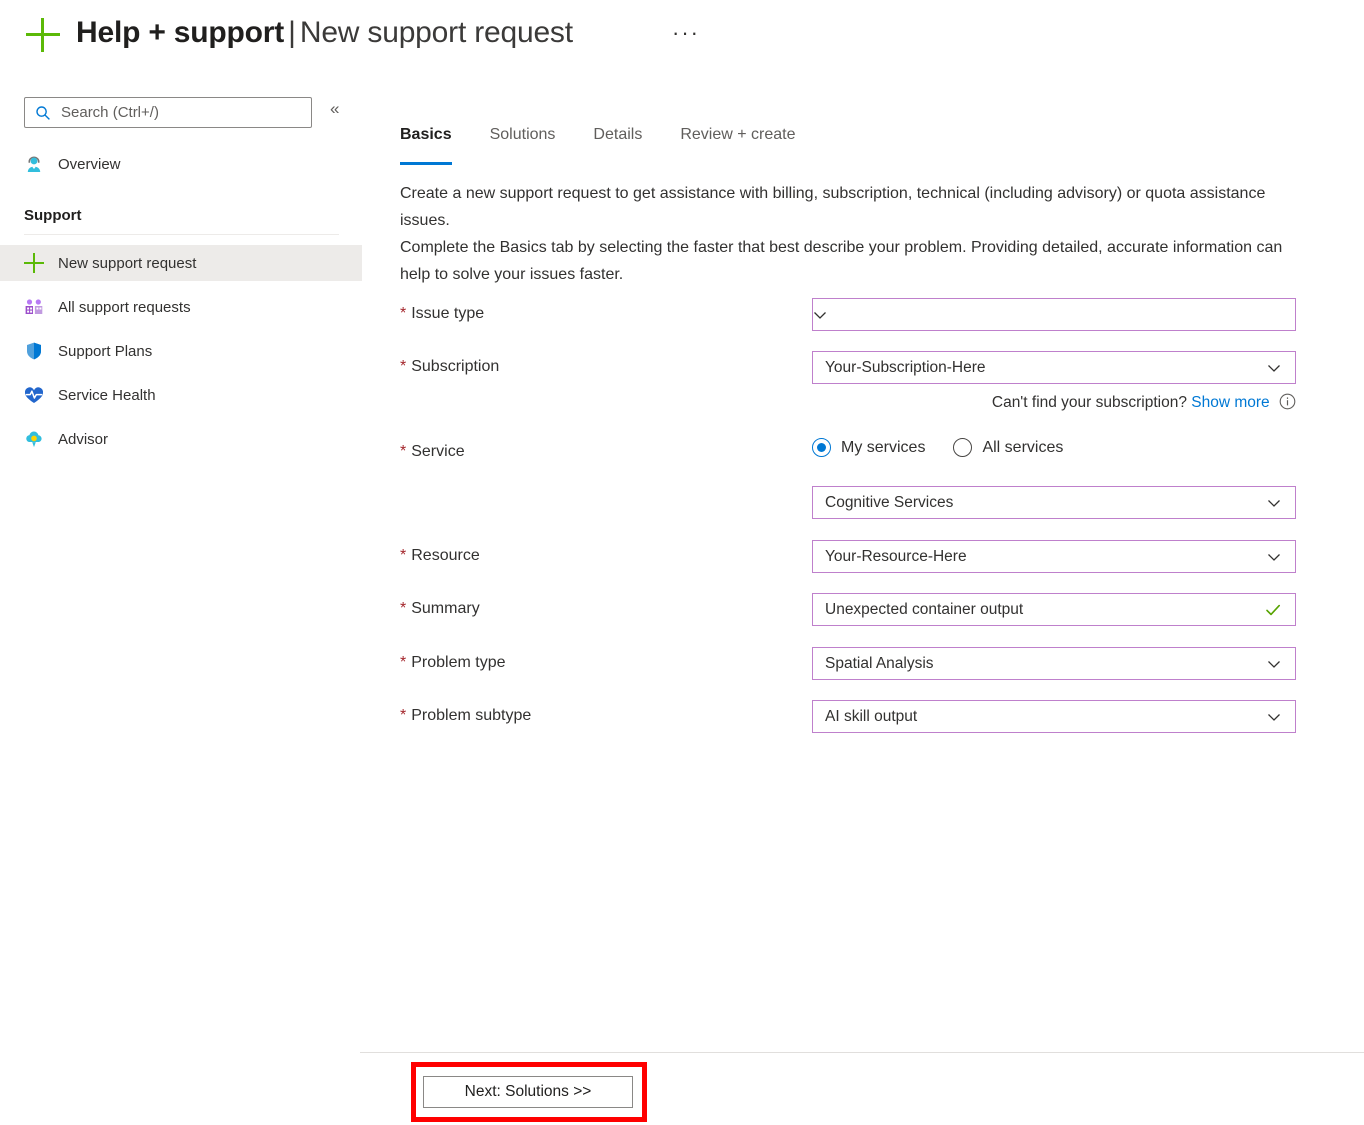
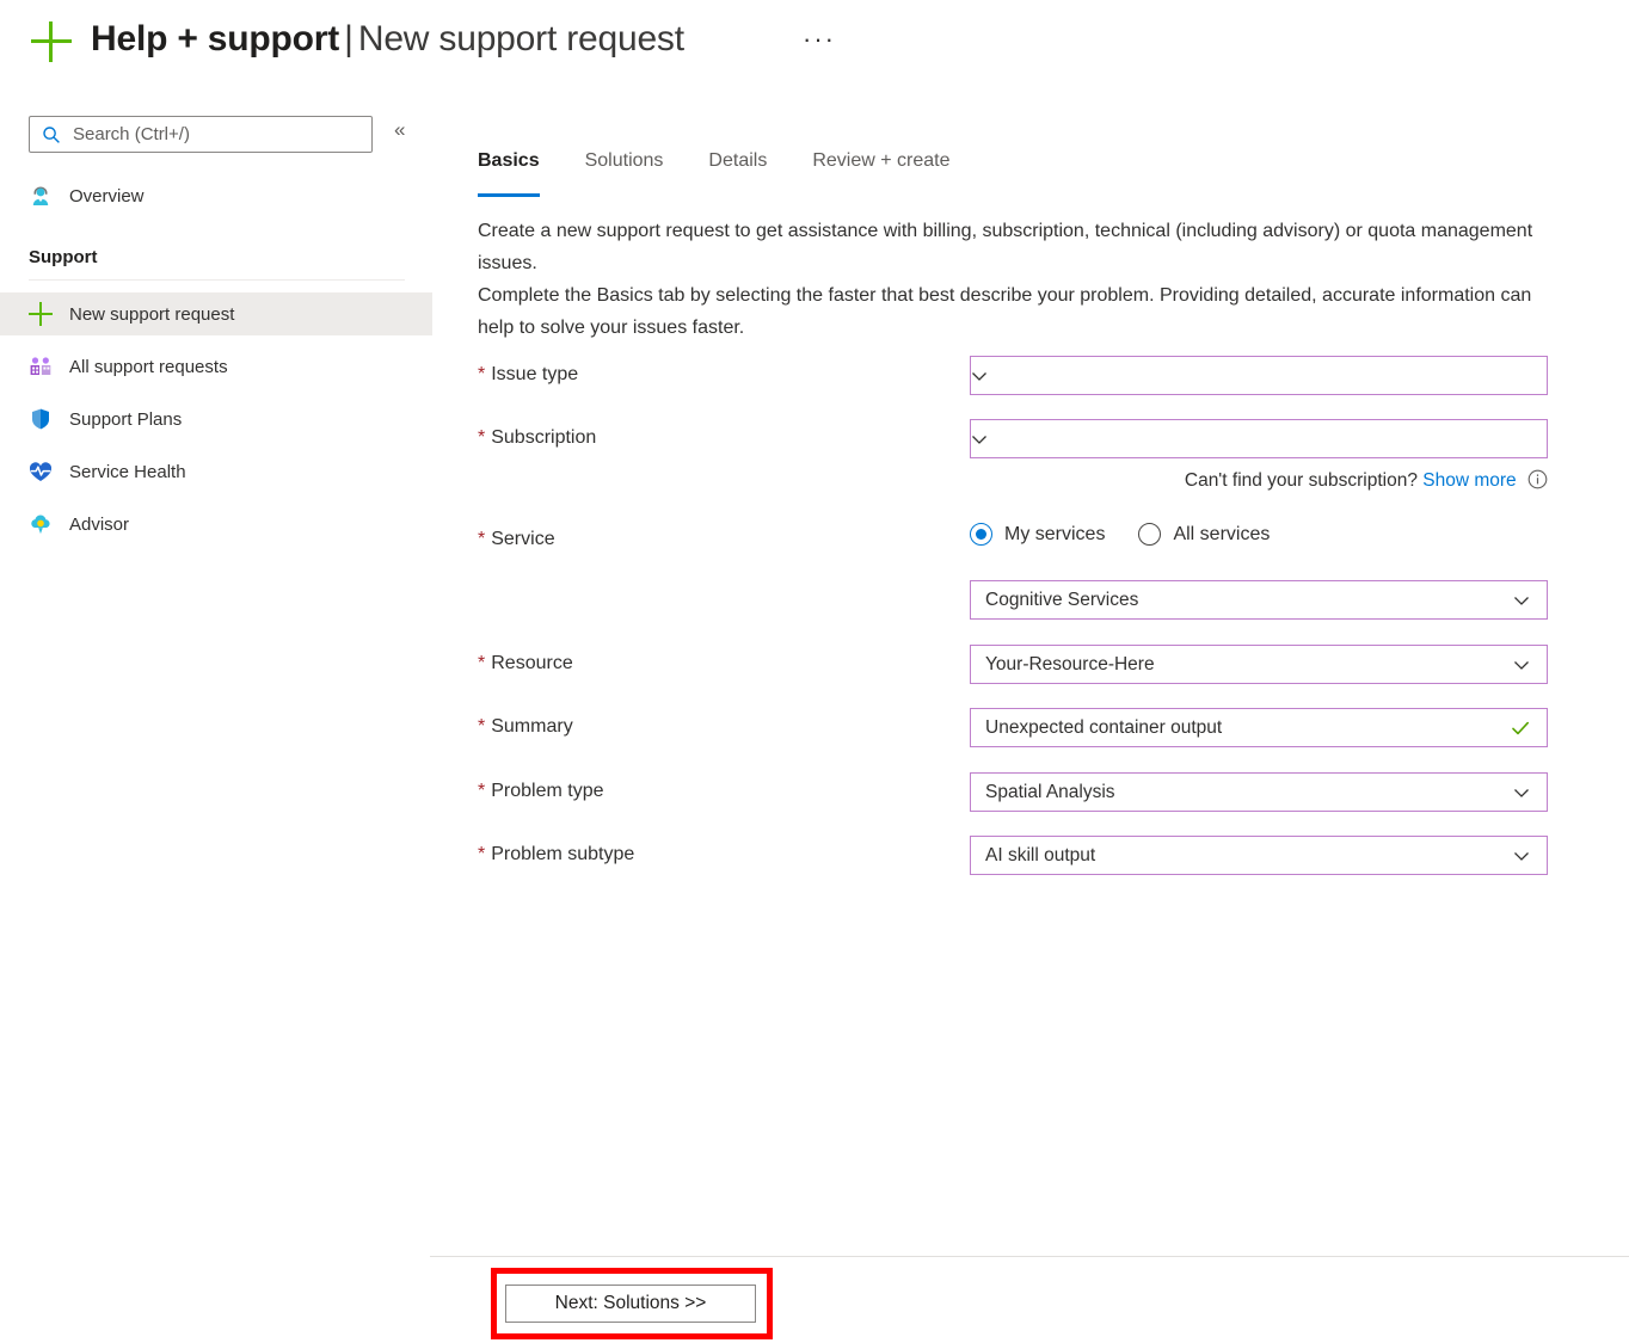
  Help + support | New support request
  ···
  Search (Ctrl+/)
  «
  Overview
  Support
  New support request
  All support requests
  Support Plans
  Service Health
  Advisor
  Basics
  Solutions
  Details
  Review + create
- Create a new support request to get assistance with billing, subscription, technical (including advisory) or quota assistance issues.
+ Create a new support request to get assistance with billing, subscription, technical (including advisory) or quota management issues.
  Complete the Basics tab by selecting the faster that best describe your problem. Providing detailed, accurate information can help to solve your issues faster.
  * Issue type
  * Subscription
- Your-Subscription-Here
  Can't find your subscription? Show more
  * Service
  My services
  All services
  Cognitive Services
  * Resource
  Your-Resource-Here
  * Summary
  Unexpected container output
  * Problem type
  Spatial Analysis
  * Problem subtype
  AI skill output
  Next: Solutions >>
